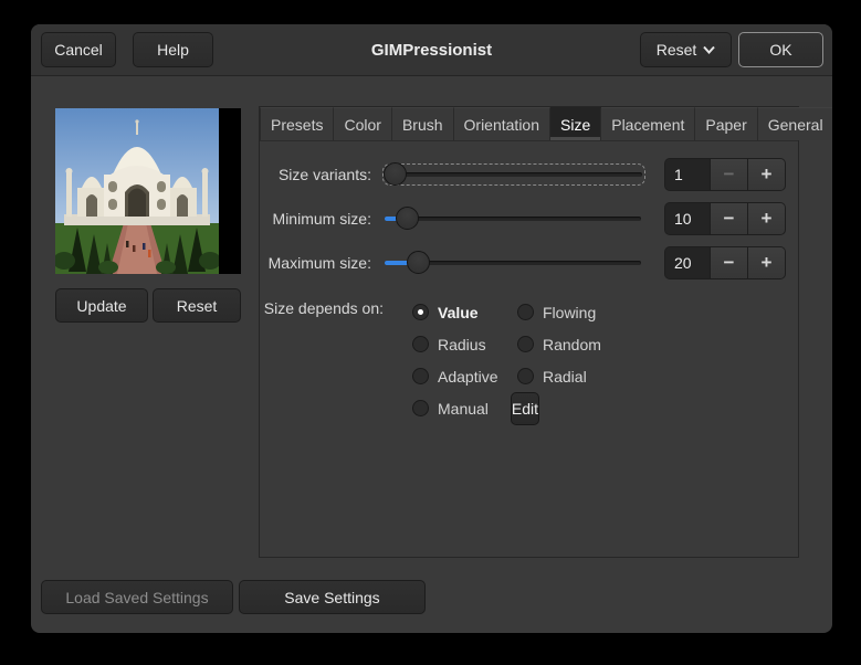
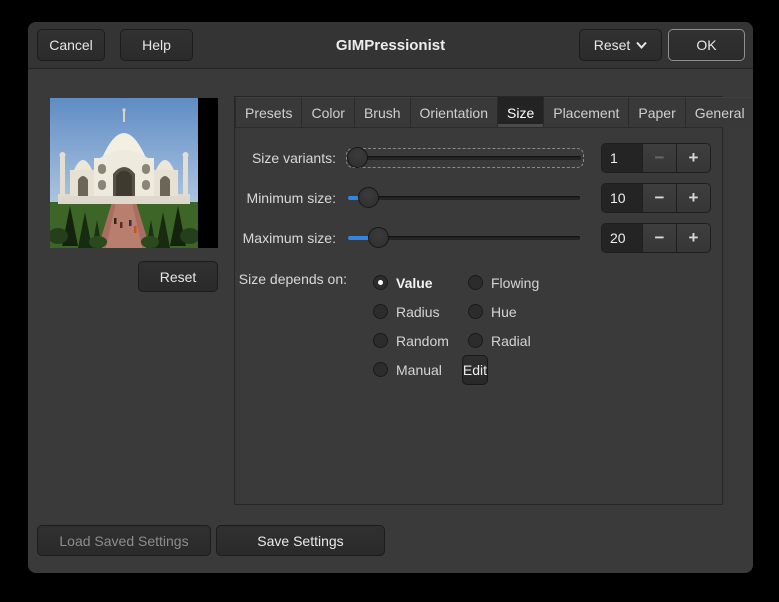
  GIMPressionist
  Cancel
  Help
  Reset
  OK
- Update
  Reset
  Presets
  Color
  Brush
  Orientation
  Size
  Placement
  Paper
  General
  Size variants:
  1
  −
  +
  Minimum size:
  10
  −
  +
  Maximum size:
  20
  −
  +
  Size depends on:
  Value
  Flowing
  Radius
+ Hue
  Random
- Adaptive
  Radial
  Manual
  Edit
  Load Saved Settings
  Save Settings
